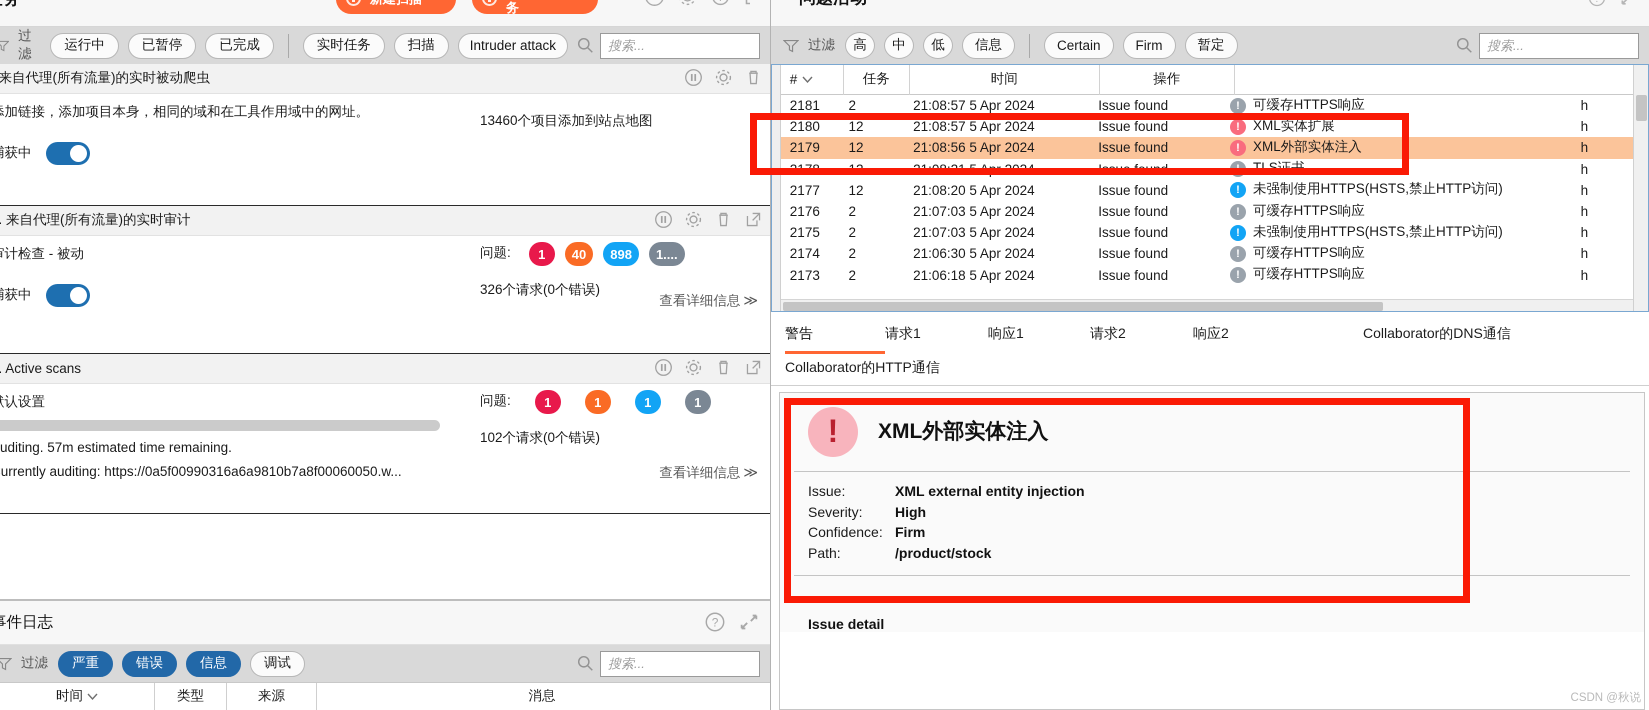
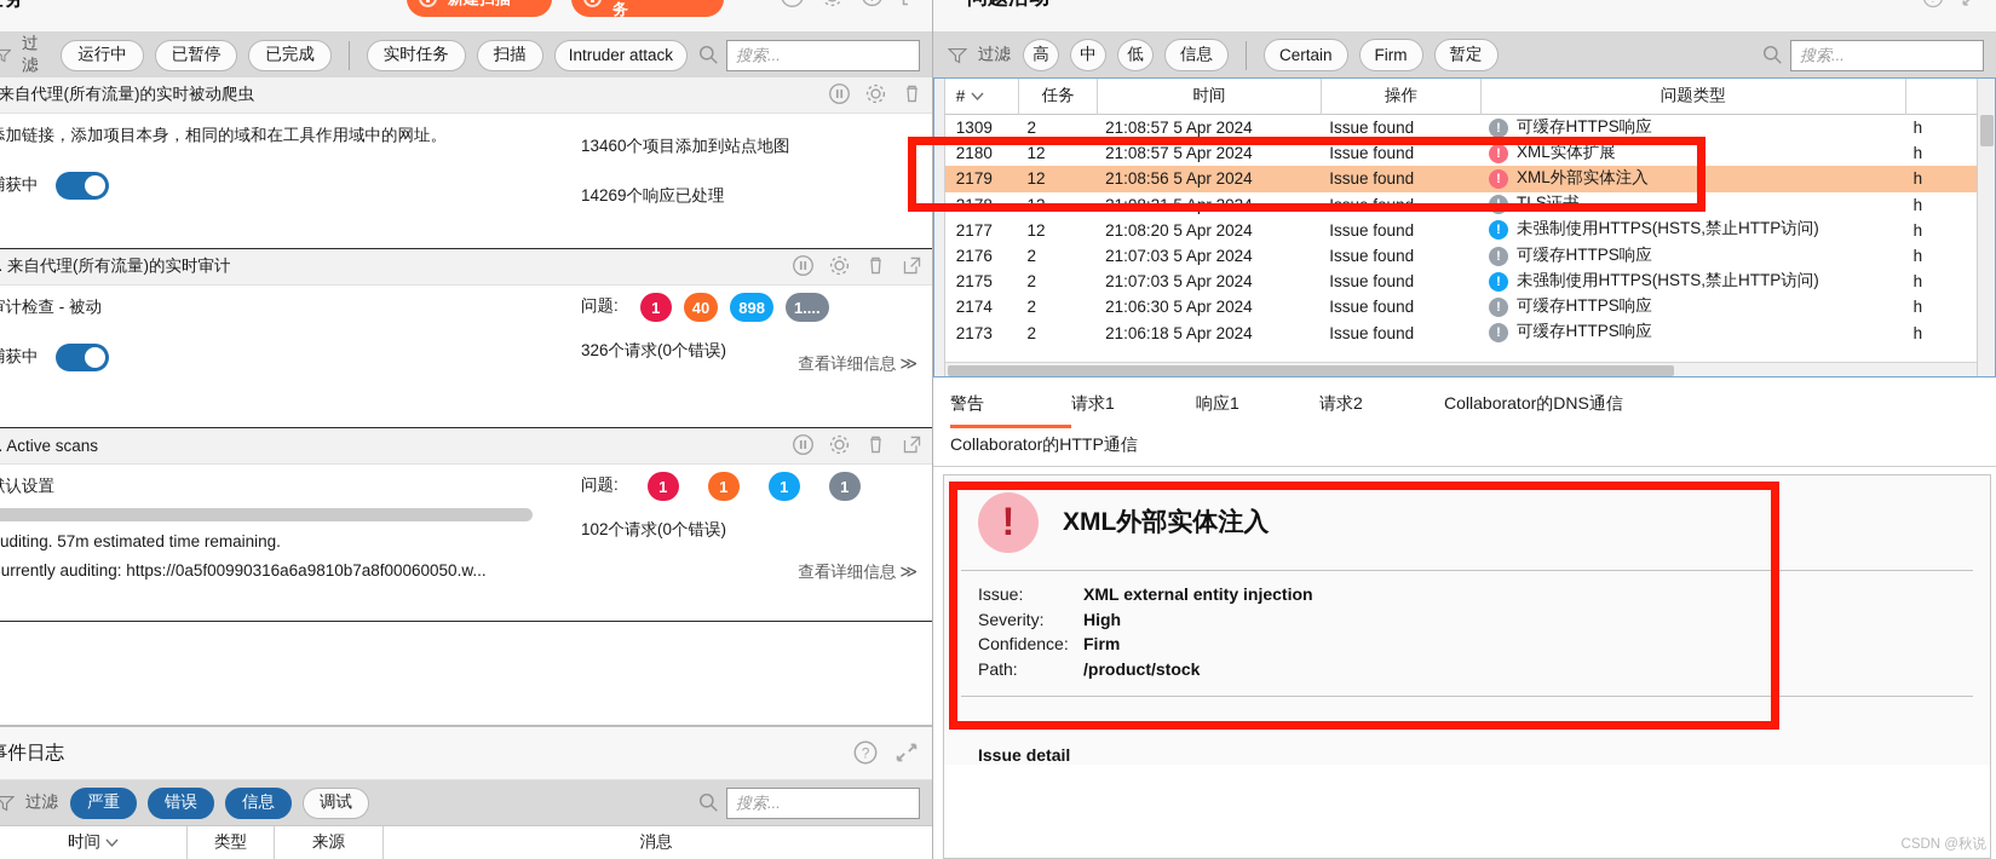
  过滤
  运行中
  已暂停
  已完成
  实时任务
  扫描
  Intruder attack
  搜索...
  来自代理(所有流量)的实时被动爬虫
  加链接，添加项目本身，相同的域和在工具作用域中的网址。
  13460个项目添加到站点地图
+ 14269个响应已处理
  . 来自代理(所有流量)的实时审计
  计检查 - 被动
  问题:
  1
  40
  898
  1....
  326个请求(0个错误)
  查看详细信息 ≫
  . Active scans
  认设置
  uditing. 57m estimated time remaining.
  urrently auditing: https://0a5f00990316a6a9810b7a8f00060050.w...
  问题:
  1
  1
  1
  1
  102个请求(0个错误)
  查看详细信息 ≫
  件日志
  ?
  过滤
  严重
  错误
  信息
  调试
  搜索...
  时间
  类型
  来源
  消息
  过滤
  高
  中
  低
  信息
  Certain
  Firm
  暂定
  搜索...
  #
  任务
  时间
  操作
+ 问题类型
- 2181
+ 1309
  2
  21:08:57 5 Apr 2024
  Issue found
  !
  可缓存HTTPS响应
  h
  2180
  12
  21:08:57 5 Apr 2024
  Issue found
  !
  XML实体扩展
  h
  2179
  12
  21:08:56 5 Apr 2024
  Issue found
  !
  XML外部实体注入
  h
  2178
  12
  21:08:21 5 Apr 2024
  Issue found
  !
  TLS证书
  h
  2177
  12
  21:08:20 5 Apr 2024
  Issue found
  !
  未强制使用HTTPS(HSTS,禁止HTTP访问)
  h
  2176
  2
  21:07:03 5 Apr 2024
  Issue found
  !
  可缓存HTTPS响应
  h
  2175
  2
  21:07:03 5 Apr 2024
  Issue found
  !
  未强制使用HTTPS(HSTS,禁止HTTP访问)
  h
  2174
  2
  21:06:30 5 Apr 2024
  Issue found
  !
  可缓存HTTPS响应
  h
  2173
  2
  21:06:18 5 Apr 2024
  Issue found
  !
  可缓存HTTPS响应
  h
  警告
  请求1
  响应1
  请求2
- 响应2
  Collaborator的DNS通信
  Collaborator的HTTP通信
  !
  XML外部实体注入
  Issue:
  XML external entity injection
  Severity:
  High
  Confidence:
  Firm
  Path:
  /product/stock
  Issue detail
  CSDN @秋说
